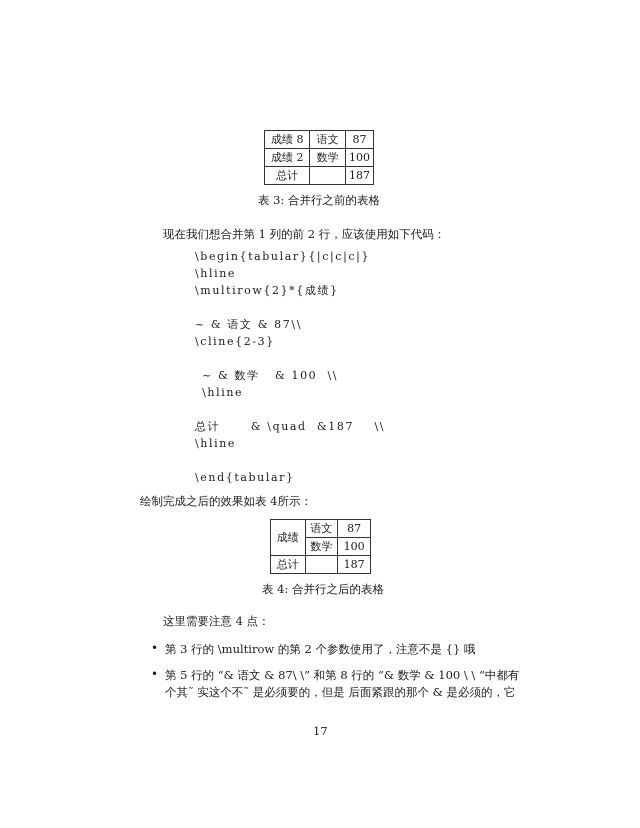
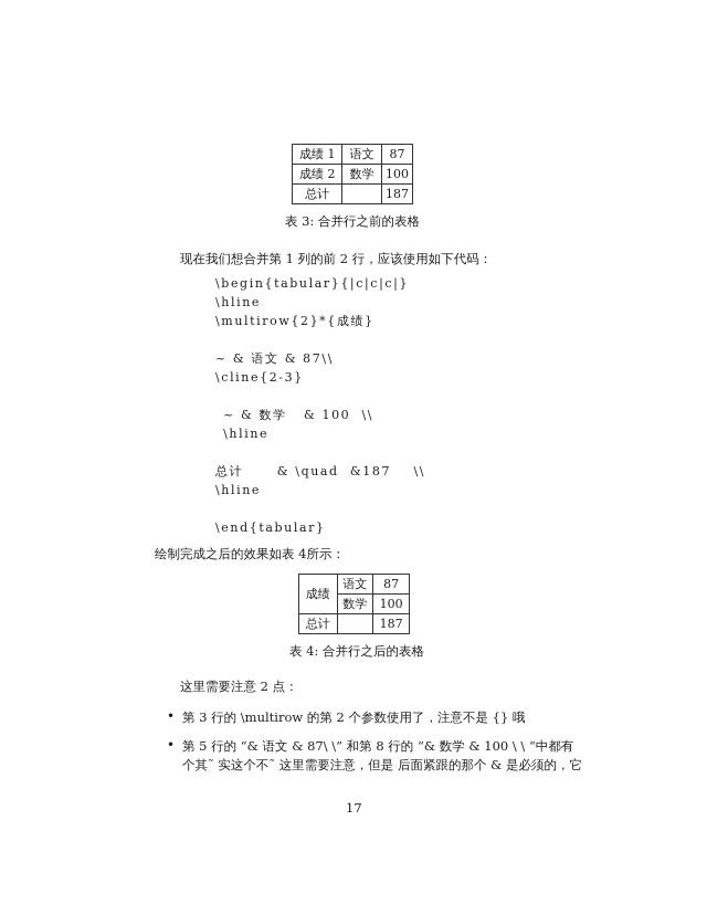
- 成绩 8	语文	87
+ 成绩 1	语文	87
  成绩 2	数学	100
  总计		187
  表 3: 合并行之前的表格
  现在我们想合并第 1 列的前 2 行，应该使用如下代码：
  \begin{tabular}{|c|c|c|}
  \hline
  \multirow{2}*{成绩}
  ~ & 语文 & 87\\
  \cline{2-3}
  ~ & 数学 & 100 \\
  \hline
  总计 & \quad &187 \\
  \hline
  \end{tabular}
  绘制完成之后的效果如表 4所示：
  成绩	语文	87
  数学	100
  总计		187
  表 4: 合并行之后的表格
- 这里需要注意 4 点：
+ 这里需要注意 2 点：
  •
  第 3 行的 \multirow 的第 2 个参数使用了，注意不是 {} 哦
  •
  第 5 行的 “& 语文 & 87\ \” 和第 8 行的 “& 数学 & 100 \ \ “中都有
- 个其˜ 实这个不˜ 是必须要的，但是 后面紧跟的那个 & 是必须的，它
+ 个其˜ 实这个不˜ 这里需要注意，但是 后面紧跟的那个 & 是必须的，它
  17
